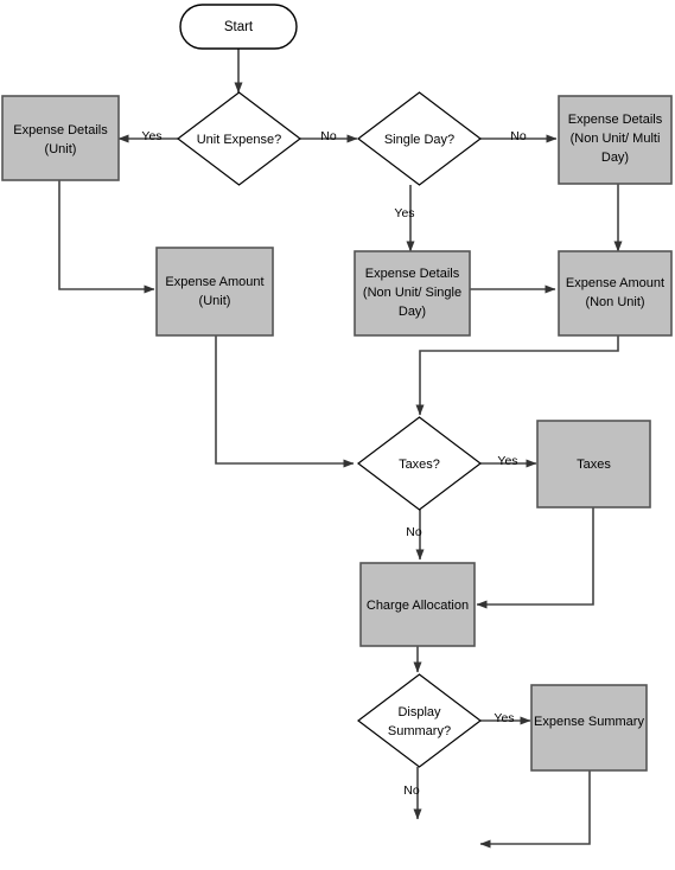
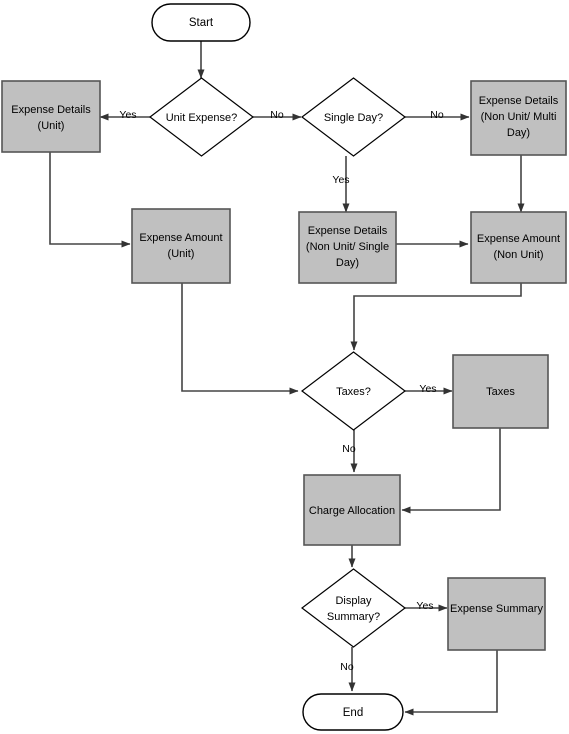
  Yes
  No
  No
  Yes
  Yes
  No
  Yes
  No
  Start
  Unit Expense?
  Expense Details
  (Unit)
  Single Day?
  Expense Details
  (Non Unit/ Multi
  Day)
  Expense Amount
  (Unit)
  Expense Details
  (Non Unit/ Single
  Day)
  Expense Amount
  (Non Unit)
  Taxes?
  Taxes
  Charge Allocation
  Display
  Summary?
  Expense Summary
+ End
